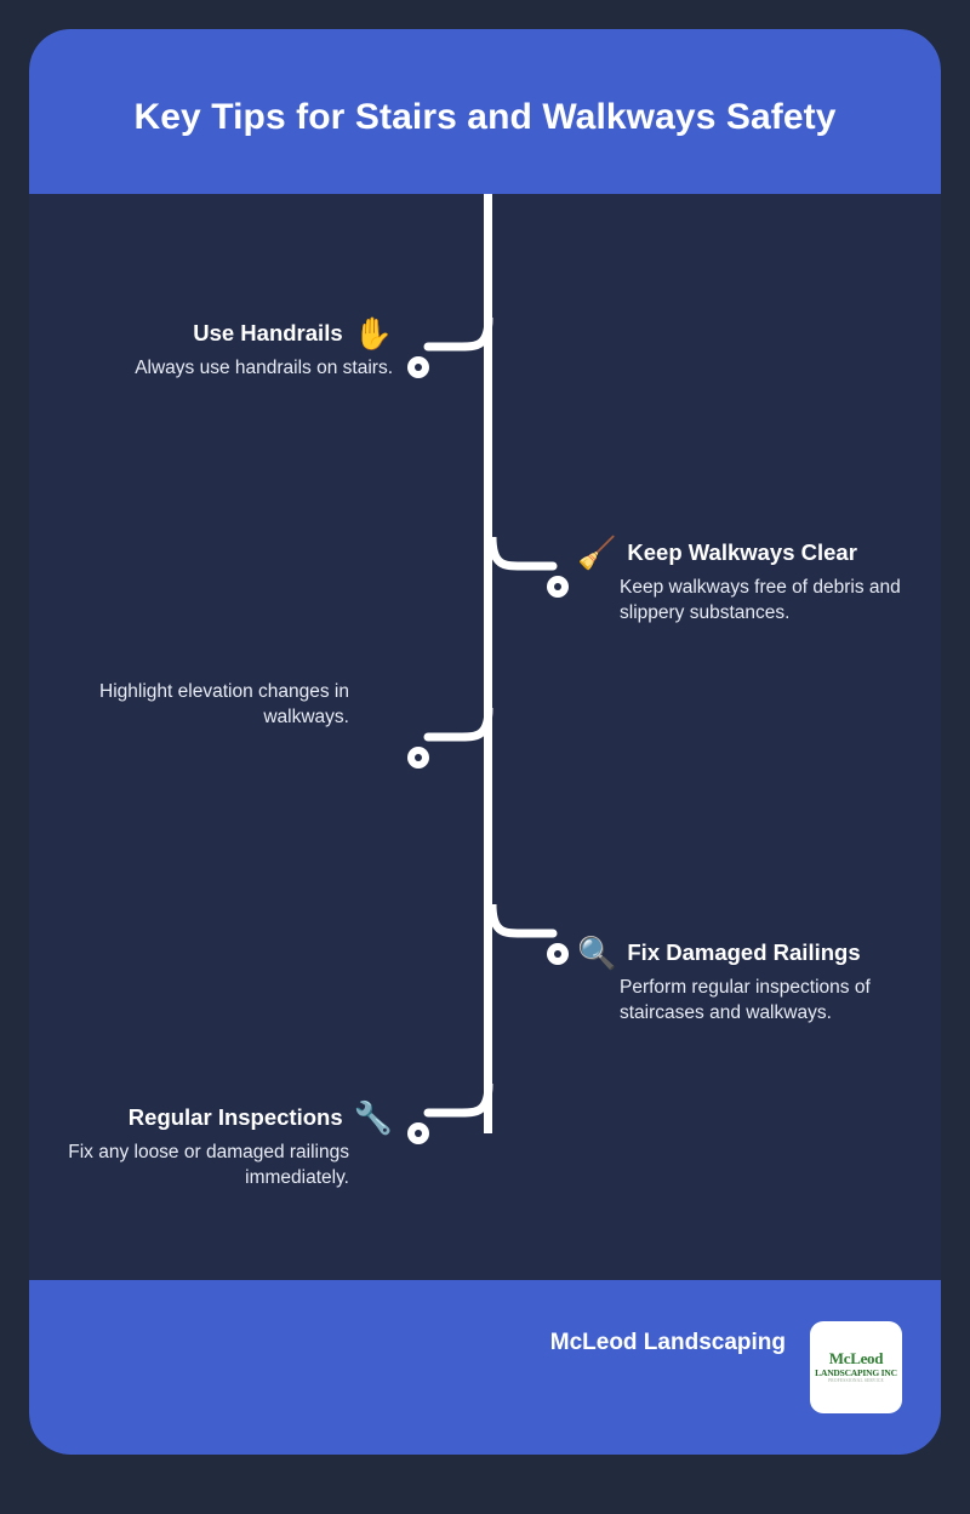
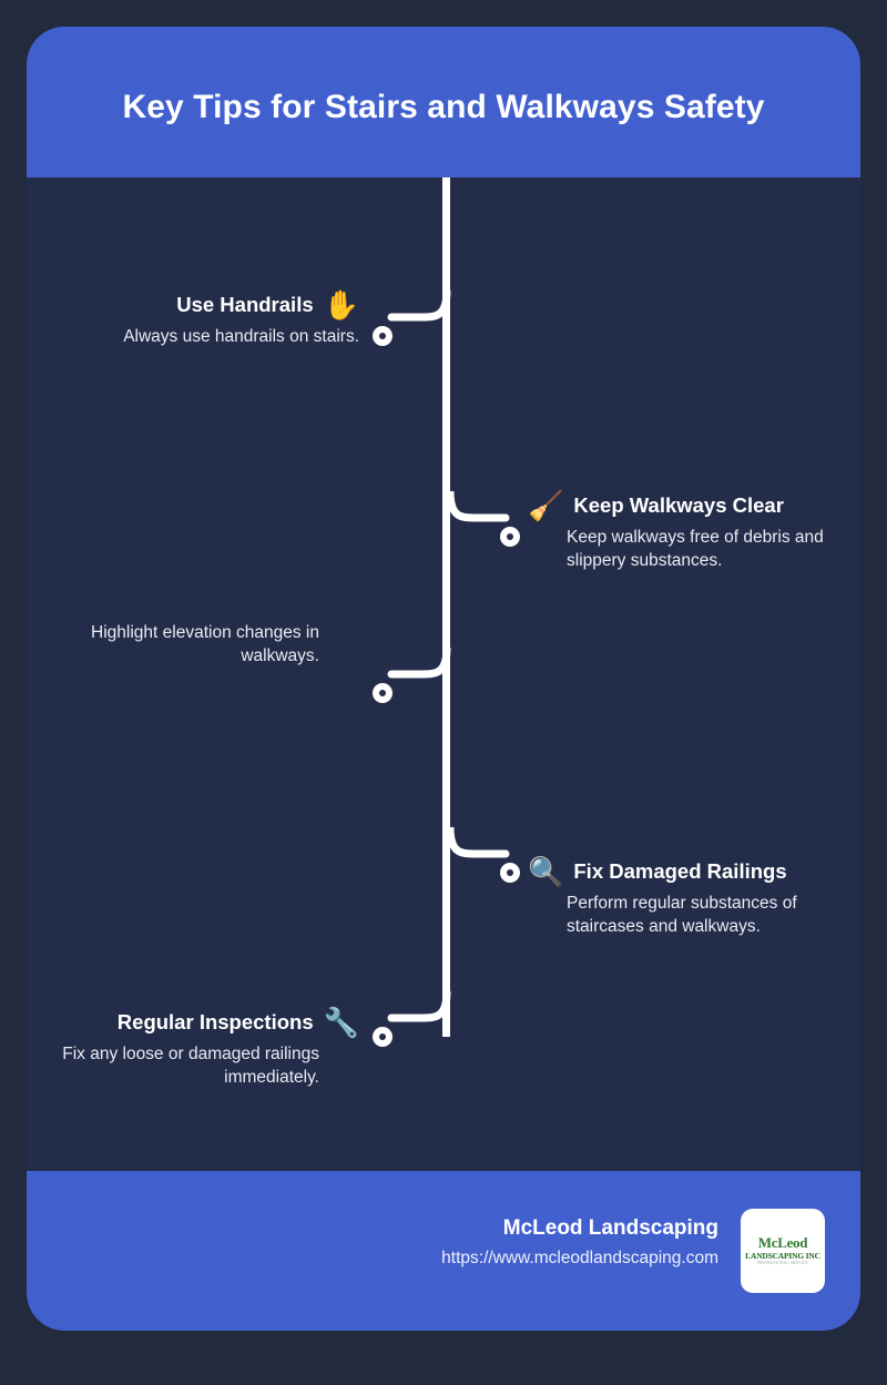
  Key Tips for Stairs and Walkways Safety
  Use Handrails
  ✋
  Always use handrails on stairs.
  🧹
  Keep Walkways Clear
  Keep walkways free of debris and slippery substances.
  Highlight elevation changes in walkways.
  🔍
  Fix Damaged Railings
- Perform regular inspections of staircases and walkways.
+ Perform regular substances of staircases and walkways.
  Regular Inspections
  🔧
  Fix any loose or damaged railings immediately.
  McLeod Landscaping
+ https://www.mcleodlandscaping.com
  McLeod
  LANDSCAPING INC
